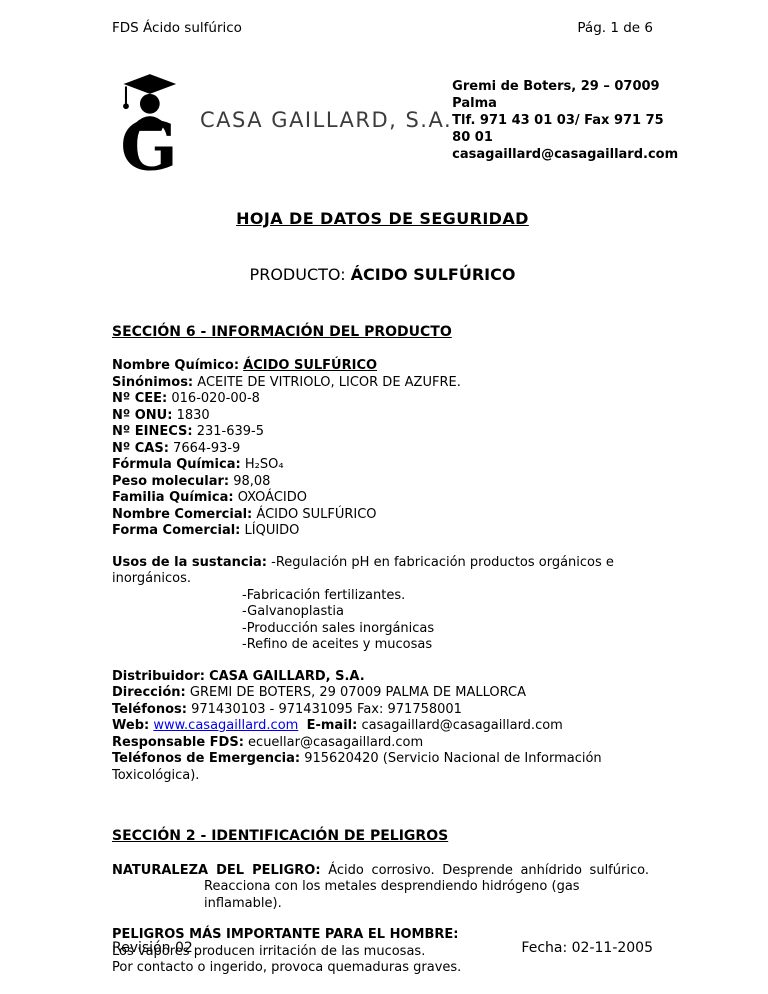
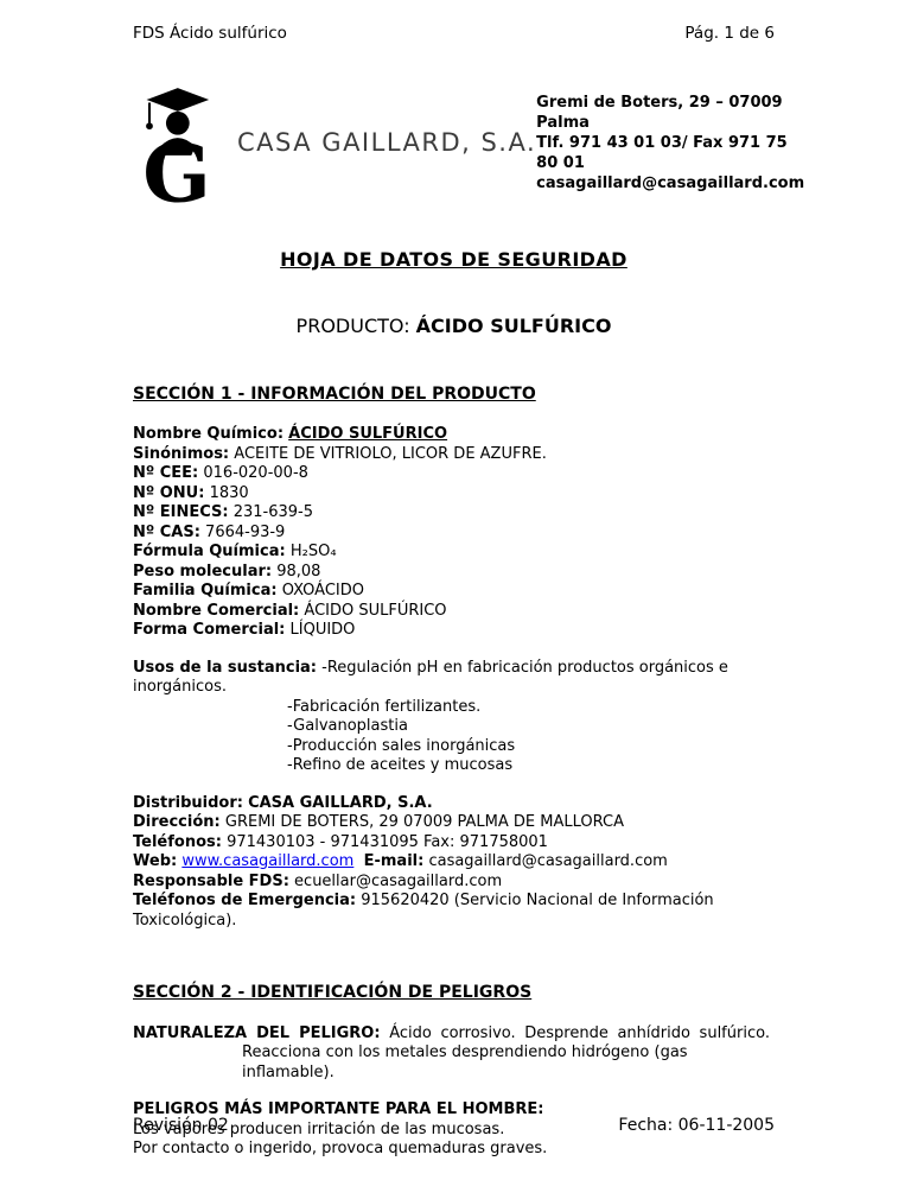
  FDS Ácido sulfúrico
  Pág. 1 de 6
  G
  CASA GAILLARD, S.A.
  Gremi de Boters, 29 – 07009 Palma
  Tlf. 971 43 01 03/ Fax 971 75 80 01
  casagaillard@casagaillard.com
  HOJA DE DATOS DE SEGURIDAD
  PRODUCTO: ÁCIDO SULFÚRICO
- SECCIÓN 6 - INFORMACIÓN DEL PRODUCTO
+ SECCIÓN 1 - INFORMACIÓN DEL PRODUCTO
  Nombre Químico: ÁCIDO SULFÚRICO
  Sinónimos: ACEITE DE VITRIOLO, LICOR DE AZUFRE.
  Nº CEE: 016-020-00-8
  Nº ONU: 1830
  Nº EINECS: 231-639-5
  Nº CAS: 7664-93-9
  Fórmula Química: H₂SO₄
  Peso molecular: 98,08
  Familia Química: OXOÁCIDO
  Nombre Comercial: ÁCIDO SULFÚRICO
  Forma Comercial: LÍQUIDO
  Usos de la sustancia: -Regulación pH en fabricación productos orgánicos e inorgánicos.
  -Fabricación fertilizantes.
  -Galvanoplastia
  -Producción sales inorgánicas
  -Refino de aceites y mucosas
  Distribuidor: CASA GAILLARD, S.A.
  Dirección: GREMI DE BOTERS, 29 07009 PALMA DE MALLORCA
  Teléfonos: 971430103 - 971431095 Fax: 971758001
  Web: www.casagaillard.com E-mail: casagaillard@casagaillard.com
  Responsable FDS: ecuellar@casagaillard.com
  Teléfonos de Emergencia: 915620420 (Servicio Nacional de Información Toxicológica).
  SECCIÓN 2 - IDENTIFICACIÓN DE PELIGROS
  NATURALEZA DEL PELIGRO: Ácido corrosivo. Desprende anhídrido sulfúrico.
  Reacciona con los metales desprendiendo hidrógeno (gas inflamable).
  PELIGROS MÁS IMPORTANTE PARA EL HOMBRE:
  Los vapores producen irritación de las mucosas.
  Por contacto o ingerido, provoca quemaduras graves.
  Revisión 02
- Fecha: 02-11-2005
+ Fecha: 06-11-2005
